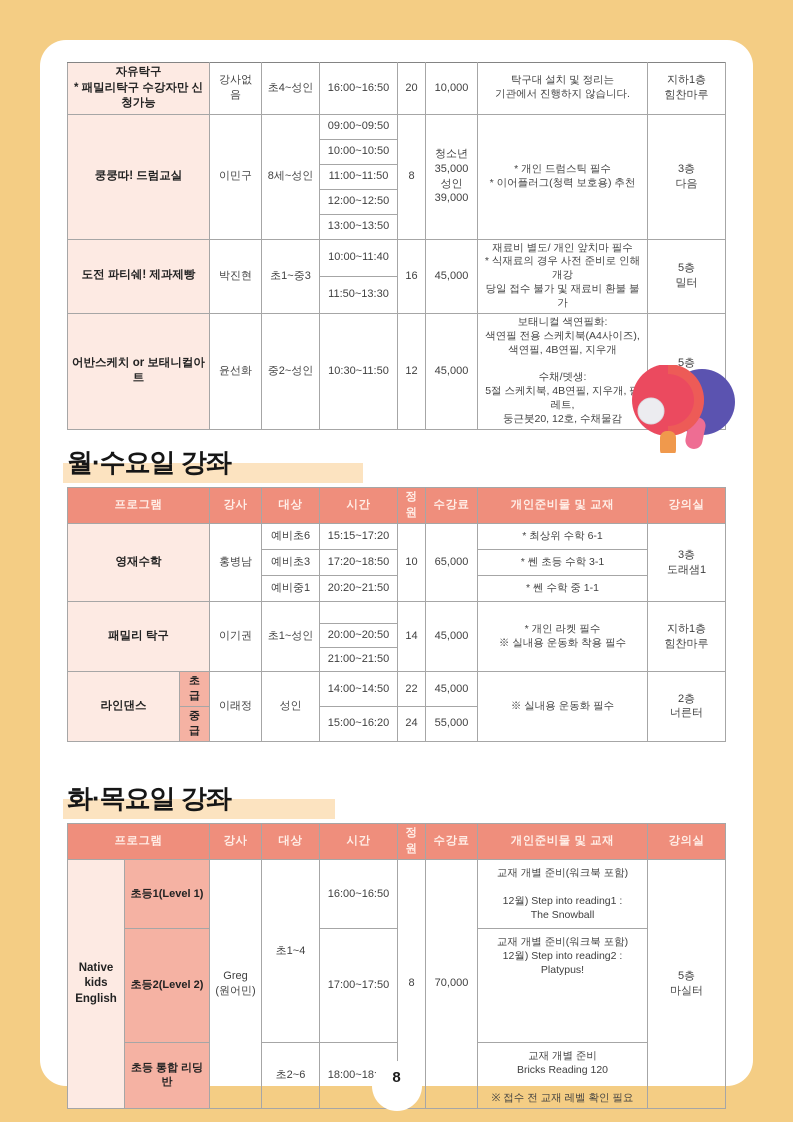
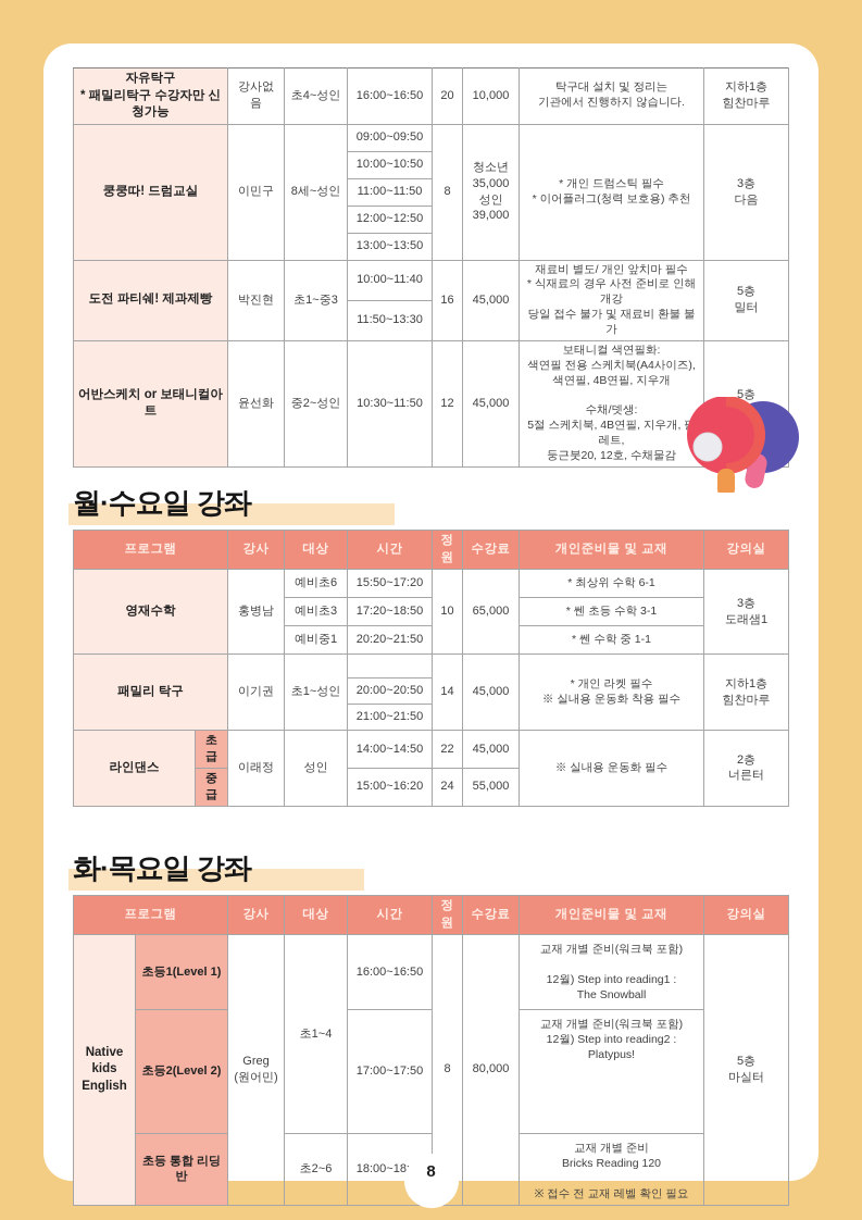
  자유탁구 * 패밀리탁구 수강자만 신청가능	강사없음	초4~성인	16:00~16:50	20	10,000	탁구대 설치 및 정리는 기관에서 진행하지 않습니다.	지하1층 힘찬마루
  쿵쿵따! 드럼교실	이민구	8세~성인	09:00~09:50	8	청소년 35,000 성인 39,000	* 개인 드럼스틱 필수 * 이어플러그(청력 보호용) 추천	3층 다음
  10:00~10:50
  11:00~11:50
  12:00~12:50
  13:00~13:50
  도전 파티쉐! 제과제빵	박진현	초1~중3	10:00~11:40	16	45,000	재료비 별도/ 개인 앞치마 필수 * 식재료의 경우 사전 준비로 인해 개강 당일 접수 불가 및 재료비 환불 불가	5층 밀터
  11:50~13:30
  어반스케치 or 보태니컬아트	윤선화	중2~성인	10:30~11:50	12	45,000	보태니컬 색연필화: 색연필 전용 스케치북(A4사이즈), 색연필, 4B연필, 지우개 수채/뎃생: 5절 스케치북, 4B연필, 지우개,레트, 둥근붓20, 12호, 수채물감	5층
  월·수요일 강좌
  프로그램	강사	대상	시간	정원	수강료	개인준비물 및 교재	강의실
- 영재수학	홍병남	예비초6	15:15~17:20	10	65,000	* 최상위 수학 6-1	3층 도래샘1
+ 영재수학	홍병남	예비초6	15:50~17:20	10	65,000	* 최상위 수학 6-1	3층 도래샘1
  예비초3	17:20~18:50	* 쎈 초등 수학 3-1
  예비중1	20:20~21:50	* 쎈 수학 중 1-1
  패밀리 탁구	이기권	초1~성인		14	45,000	* 개인 라켓 필수 ※ 실내용 운동화 착용 필수	지하1층 힘찬마루
  20:00~20:50
  21:00~21:50
  라인댄스	초급	이래정	성인	14:00~14:50	22	45,000	※ 실내용 운동화 필수	2층 너른터
  중급	15:00~16:20	24	55,000
  화·목요일 강좌
  프로그램	강사	대상	시간	정원	수강료	개인준비물 및 교재	강의실
- Native kids English	초등1(Level 1)	Greg (원어민)	초1~4	16:00~16:50	8	70,000	교재 개별 준비(워크북 포함) 12월) Step into reading1 : The Snowball	5층 마실터
+ Native kids English	초등1(Level 1)	Greg (원어민)	초1~4	16:00~16:50	8	80,000	교재 개별 준비(워크북 포함) 12월) Step into reading1 : The Snowball	5층 마실터
  초등2(Level 2)	17:00~17:50	교재 개별 준비(워크북 포함) 12월) Step into reading2 : Platypus!
  초등 통합 리딩반	초2~6	18:00~18	교재 개별 준비 Bricks Reading 120 ※ 접수 전 교재 레벨 확인 필요
  8
